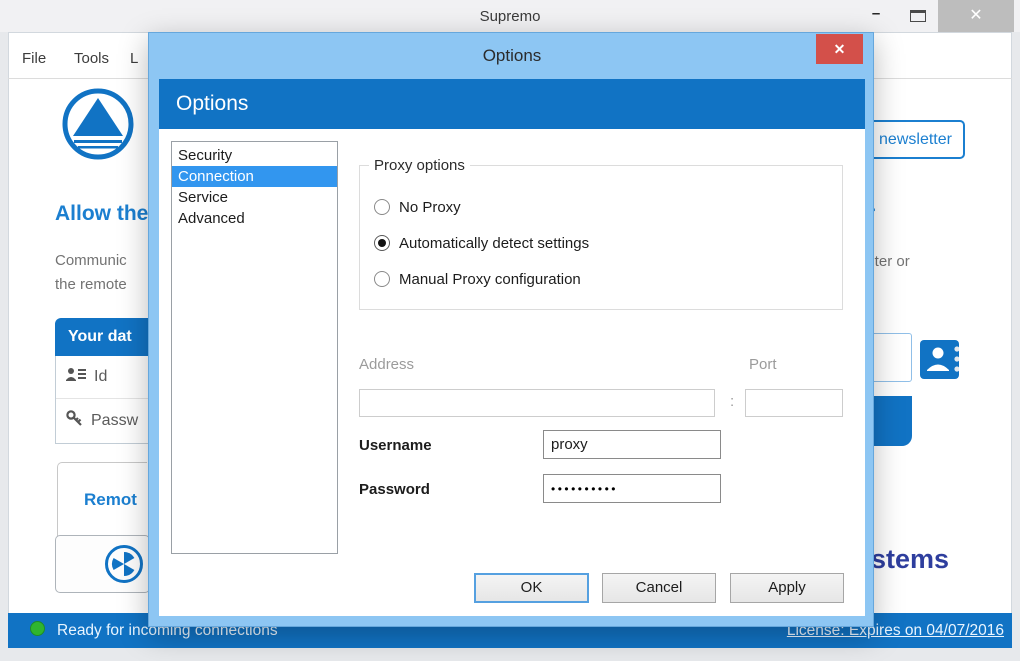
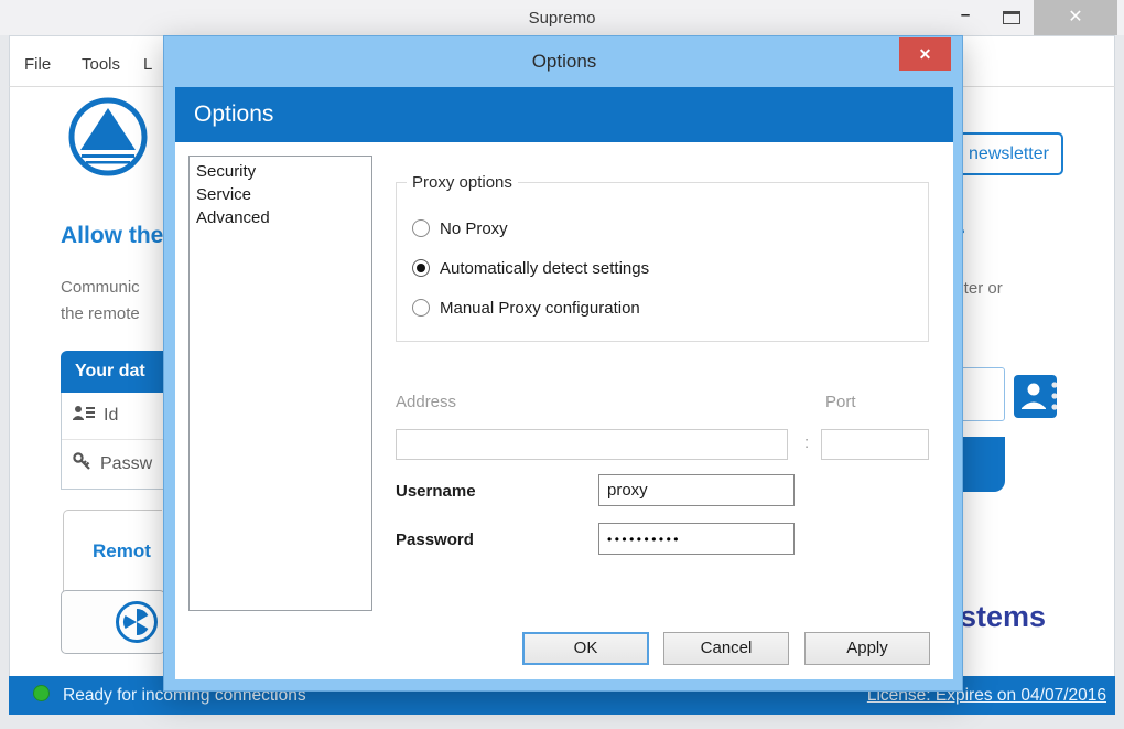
  Supremo
  –
  ✕
  File
  Tools
  L
  Allow the
  Communic
  the remote
  ter or
  Your dat
  Id
  Passw
  Remot
  newsletter
  stems
  Ready for incoming connections
  License: Expires on 04/07/2016
  Options
  ✕
  Options
  Security
- Connection
  Service
  Advanced
  Proxy options
  No Proxy
  Automatically detect settings
  Manual Proxy configuration
  Address
  Port
  :
  Username
  proxy
  Password
  ••••••••••
  OK
  Cancel
  Apply
